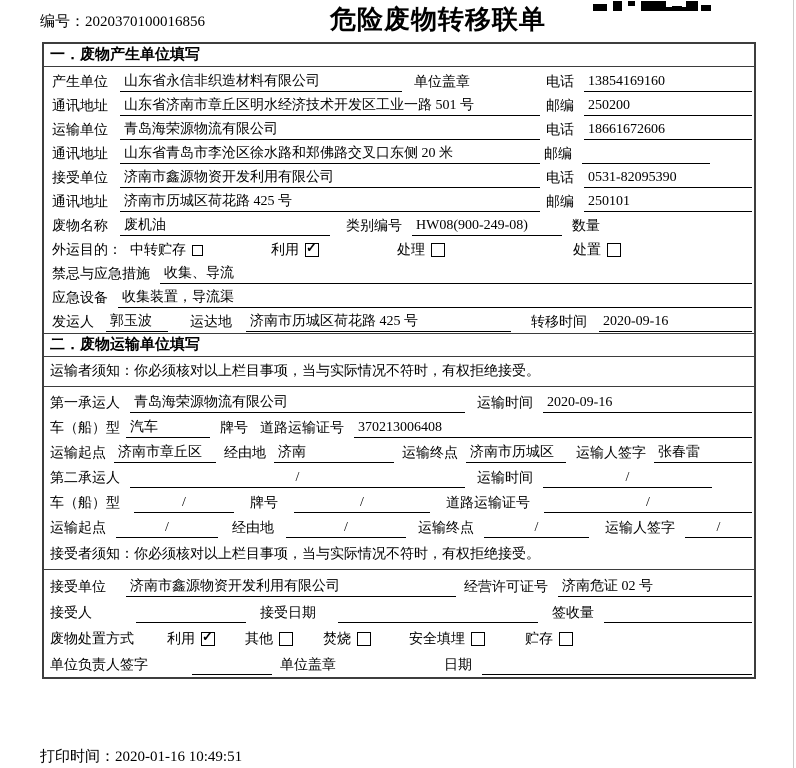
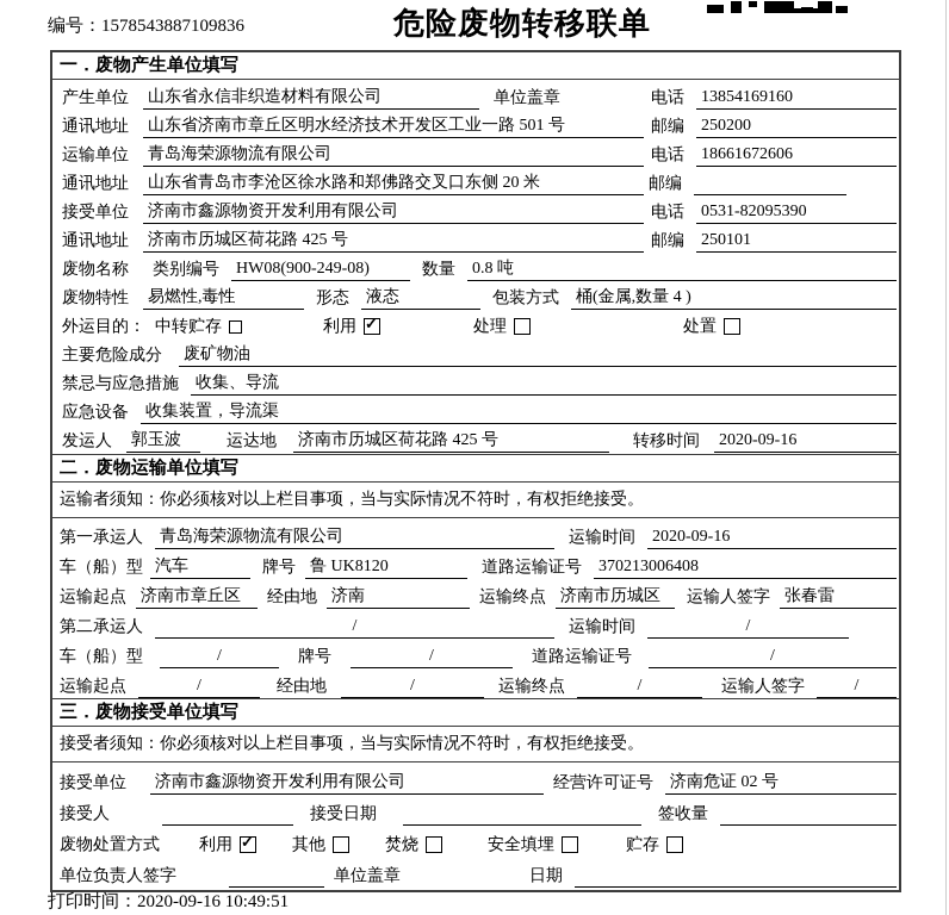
- 编号：2020370100016856
+ 编号：1578543887109836
  危险废物转移联单
  一．废物产生单位填写
  产生单位
  山东省永信非织造材料有限公司
  单位盖章
  电话
  13854169160
  通讯地址
  山东省济南市章丘区明水经济技术开发区工业一路 501 号
  邮编
  250200
  运输单位
  青岛海荣源物流有限公司
  电话
  18661672606
  通讯地址
  山东省青岛市李沧区徐水路和郑佛路交叉口东侧 20 米
  邮编
  接受单位
  济南市鑫源物资开发利用有限公司
  电话
  0531-82095390
  通讯地址
  济南市历城区荷花路 425 号
  邮编
  250101
  废物名称
- 废机油
  类别编号
  HW08(900-249-08)
  数量
+ 0.8 吨
+ 废物特性
+ 易燃性,毒性
+ 形态
+ 液态
+ 包装方式
+ 桶(金属,数量 4 )
  外运目的：
  中转贮存
  利用
  处理
  处置
+ 主要危险成分
+ 废矿物油
  禁忌与应急措施
  收集、导流
  应急设备
  收集装置，导流渠
  发运人
  郭玉波
  运达地
  济南市历城区荷花路 425 号
  转移时间
  2020-09-16
  二．废物运输单位填写
  运输者须知：你必须核对以上栏目事项，当与实际情况不符时，有权拒绝接受。
  第一承运人
  青岛海荣源物流有限公司
  运输时间
  2020-09-16
  车（船）型
  汽车
  牌号
+ 鲁 UK8120
  道路运输证号
  370213006408
  运输起点
  济南市章丘区
  经由地
  济南
  运输终点
  济南市历城区
  运输人签字
  张春雷
  第二承运人
  /
  运输时间
  /
  车（船）型
  /
  牌号
  /
  道路运输证号
  /
  运输起点
  /
  经由地
  /
  运输终点
  /
  运输人签字
  /
+ 三．废物接受单位填写
  接受者须知：你必须核对以上栏目事项，当与实际情况不符时，有权拒绝接受。
  接受单位
  济南市鑫源物资开发利用有限公司
  经营许可证号
  济南危证 02 号
  接受人
  接受日期
  签收量
  废物处置方式
  利用
  其他
  焚烧
  安全填埋
  贮存
  单位负责人签字
  单位盖章
  日期
- 打印时间：2020-01-16 10:49:51
+ 打印时间：2020-09-16 10:49:51
